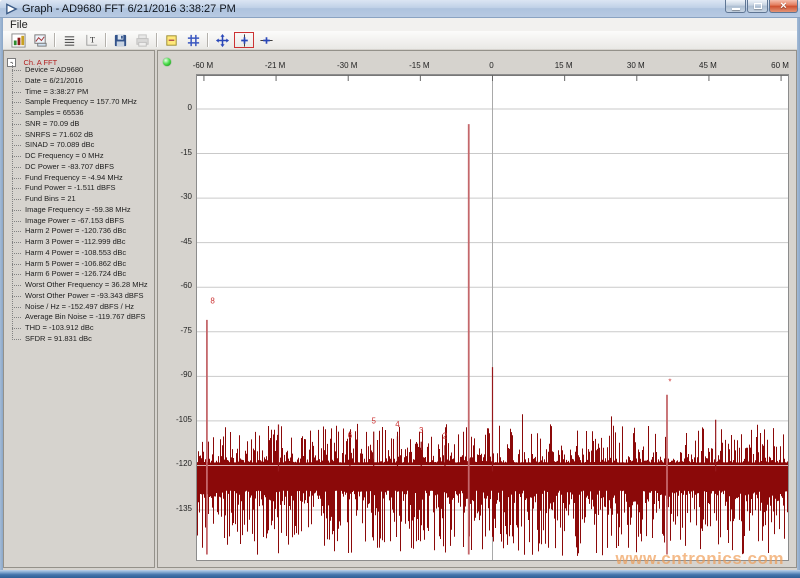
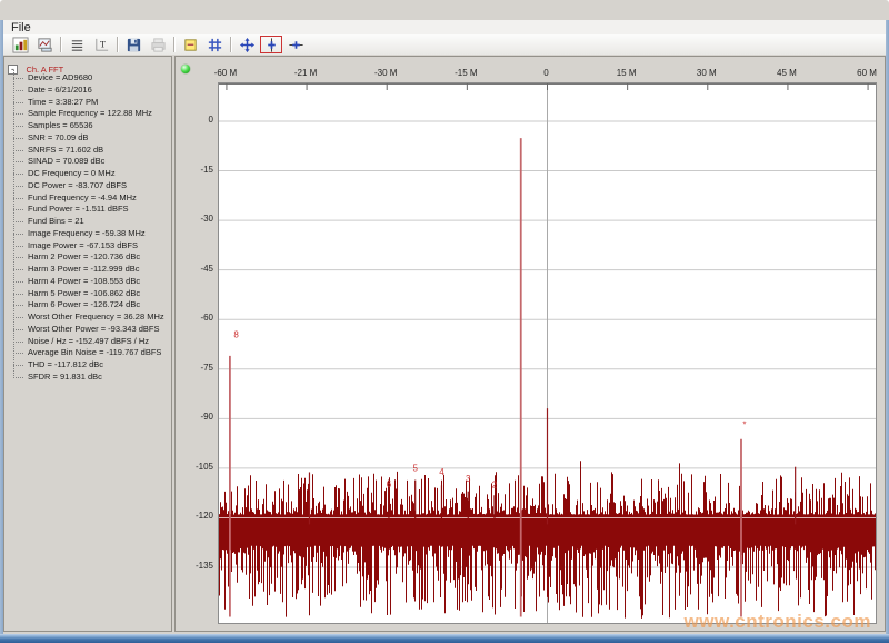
- Graph - AD9680 FFT 6/21/2016 3:38:27 PM
- ×
  File
  T
  - Ch. A FFT
  Device = AD9680
  Date = 6/21/2016
  Time = 3:38:27 PM
- Sample Frequency = 157.70 MHz
+ Sample Frequency = 122.88 MHz
  Samples = 65536
  SNR = 70.09 dB
  SNRFS = 71.602 dB
  SINAD = 70.089 dBc
  DC Frequency = 0 MHz
  DC Power = -83.707 dBFS
  Fund Frequency = -4.94 MHz
  Fund Power = -1.511 dBFS
  Fund Bins = 21
  Image Frequency = -59.38 MHz
  Image Power = -67.153 dBFS
  Harm 2 Power = -120.736 dBc
  Harm 3 Power = -112.999 dBc
  Harm 4 Power = -108.553 dBc
  Harm 5 Power = -106.862 dBc
  Harm 6 Power = -126.724 dBc
  Worst Other Frequency = 36.28 MHz
  Worst Other Power = -93.343 dBFS
  Noise / Hz = -152.497 dBFS / Hz
  Average Bin Noise = -119.767 dBFS
- THD = -103.912 dBc
+ THD = -117.812 dBc
  SFDR = 91.831 dBc
  8
  6
  5
  4
  3
  2
  *
  -60 M
  -21 M
  -30 M
  -15 M
  0
  15 M
  30 M
  45 M
  60 M
  0
  -15
  -30
  -45
  -60
  -75
  -90
  -105
  -120
  -135
  www.cntronics.com
